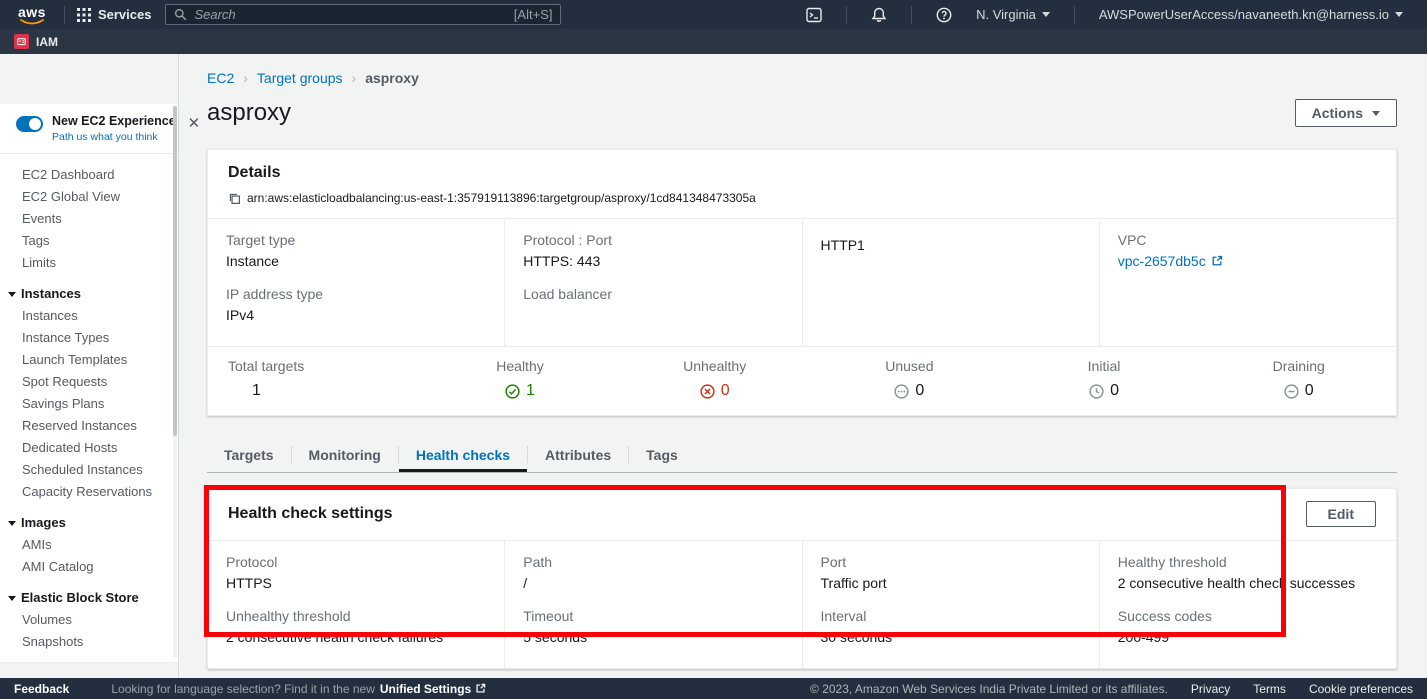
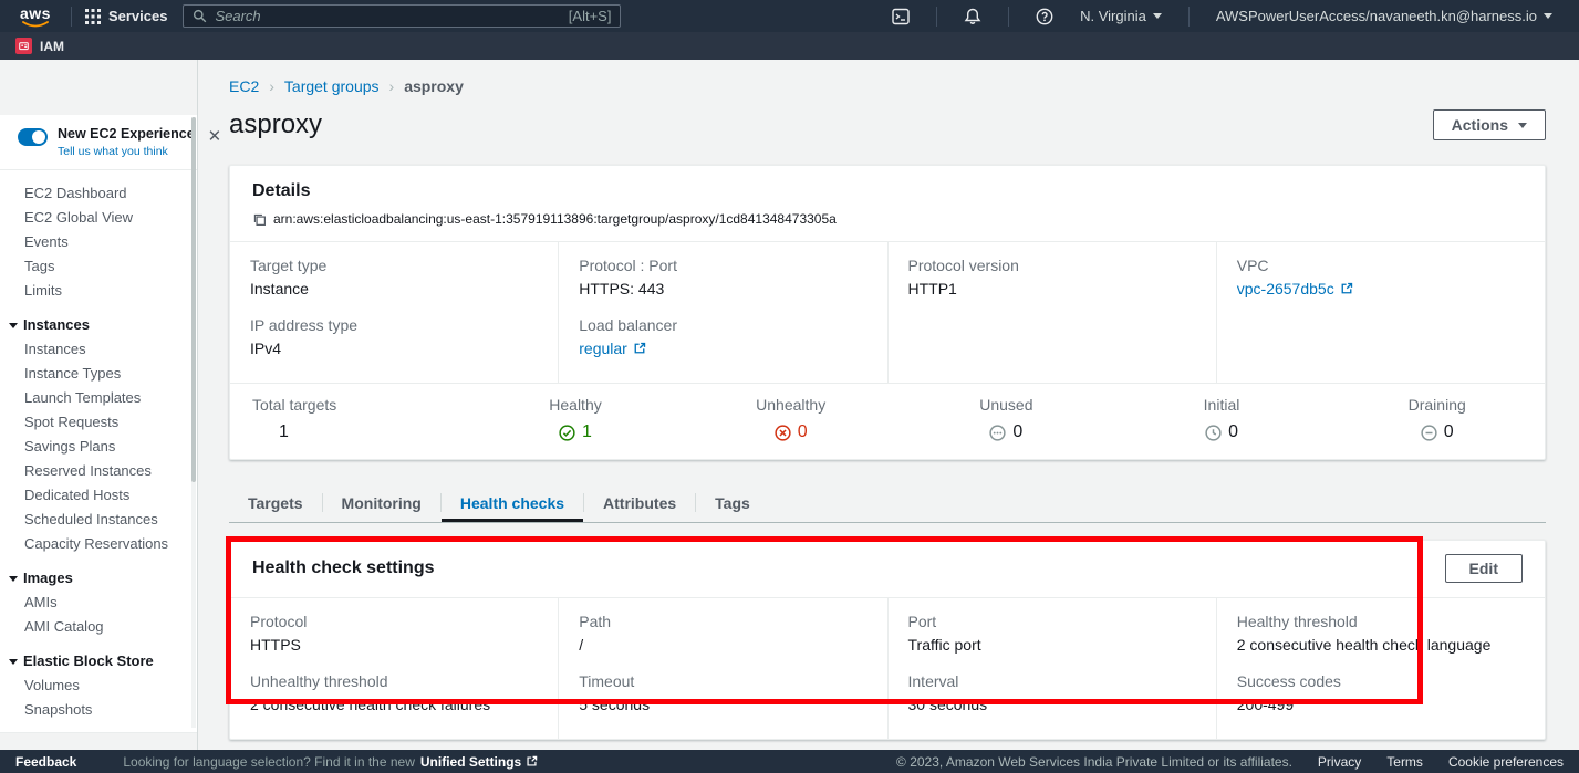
  aws
  Services
  Search
  [Alt+S]
  N. Virginia
  AWSPowerUserAccess/navaneeth.kn@harness.io
  IAM
  New EC2 Experienc
- Path us what you think
+ Tell us what you think
  ✕
  EC2 Dashboard
  EC2 Global View
  Events
  Tags
  Limits
  Instances
  Instances
  Instance Types
  Launch Templates
  Spot Requests
  Savings Plans
  Reserved Instances
  Dedicated Hosts
  Scheduled Instances
  Capacity Reservations
  Images
  AMIs
  AMI Catalog
  Elastic Block Store
  Volumes
  Snapshots
  EC2
  ›
  Target groups
  ›
  asproxy
  asproxy
  Actions
  Details
  arn:aws:elasticloadbalancing:us-east-1:357919113896:targetgroup/asproxy/1cd841348473305a
  Target type
  Instance
  IP address type
  IPv4
  Protocol : Port
  HTTPS: 443
  Load balancer
+ regular
+ Protocol version
  HTTP1
  VPC
  vpc-2657db5c
  Total targets
  1
  Healthy
  1
  Unhealthy
  0
  Unused
  0
  Initial
  0
  Draining
  0
  Targets
  Monitoring
  Health checks
  Attributes
  Tags
  Health check settings
  Edit
  Protocol
  HTTPS
  Unhealthy threshold
  2 consecutive health check failures
  Path
  /
  Timeout
  5 seconds
  Port
  Traffic port
  Interval
  30 seconds
  Healthy threshold
- 2 consecutive health check successes
+ 2 consecutive health check language
  Success codes
  200-499
  Feedback
  Looking for language selection? Find it in the new
  Unified Settings
  © 2023, Amazon Web Services India Private Limited or its affiliates.
  Privacy
  Terms
  Cookie preferences
